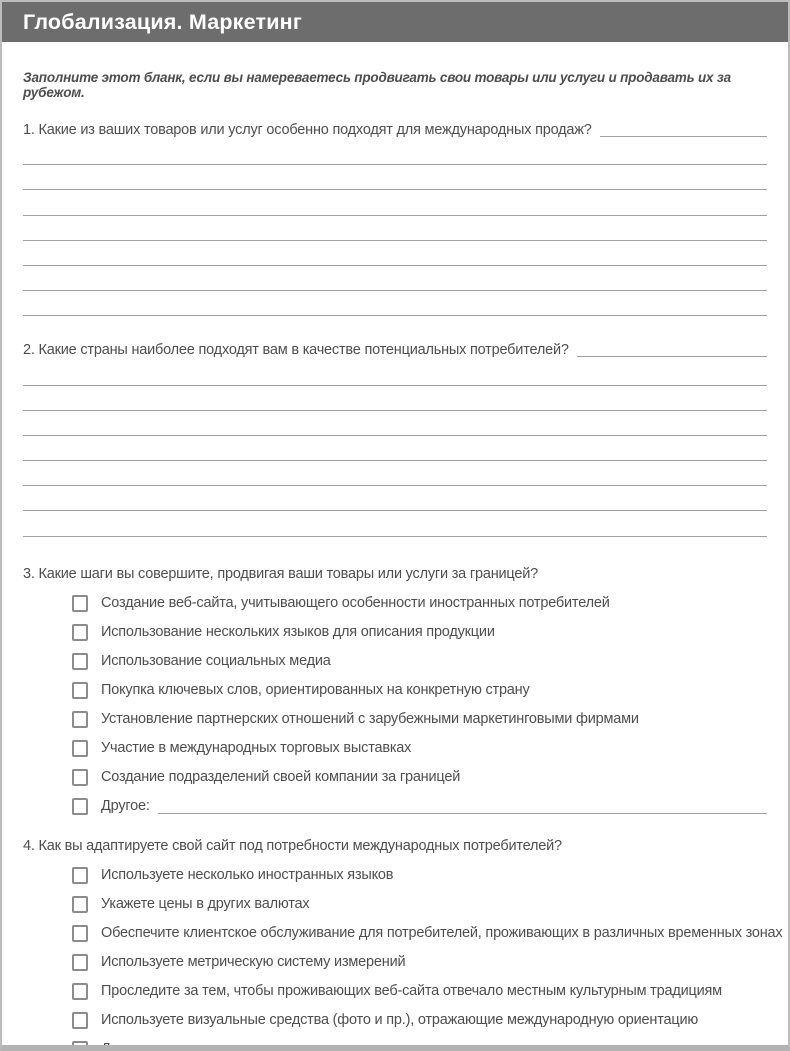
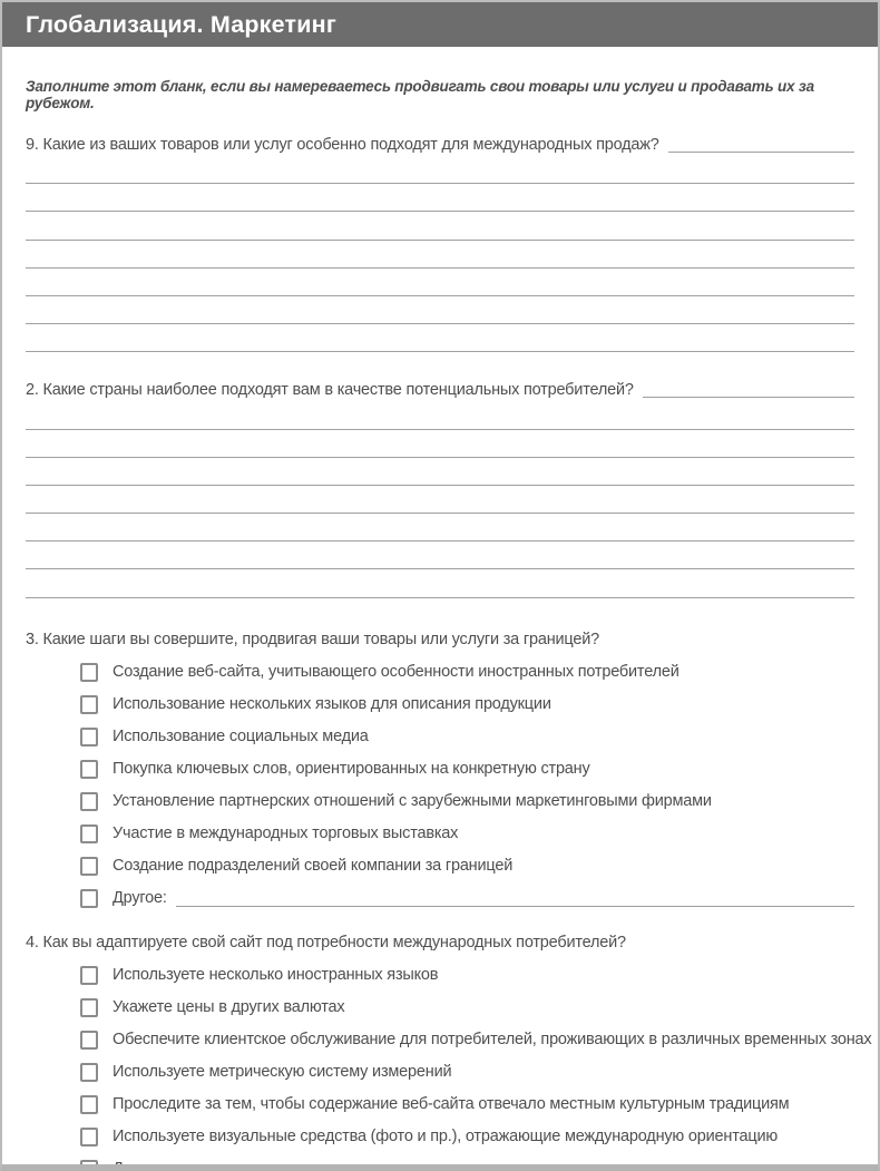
  Глобализация. Маркетинг
  Заполните этот бланк, если вы намереваетесь продвигать свои товары или услуги и продавать их за рубежом.
- 1. Какие из ваших товаров или услуг особенно подходят для международных продаж?
+ 9. Какие из ваших товаров или услуг особенно подходят для международных продаж?
  2. Какие страны наиболее подходят вам в качестве потенциальных потребителей?
  3. Какие шаги вы совершите, продвигая ваши товары или услуги за границей?
  Создание веб-сайта, учитывающего особенности иностранных потребителей
  Использование нескольких языков для описания продукции
  Использование социальных медиа
  Покупка ключевых слов, ориентированных на конкретную страну
  Установление партнерских отношений с зарубежными маркетинговыми фирмами
  Участие в международных торговых выставках
  Создание подразделений своей компании за границей
  Другое:
  4. Как вы адаптируете свой сайт под потребности международных потребителей?
  Используете несколько иностранных языков
  Укажете цены в других валютах
  Обеспечите клиентское обслуживание для потребителей, проживающих в различных временных зонах
  Используете метрическую систему измерений
- Проследите за тем, чтобы проживающих веб-сайта отвечало местным культурным традициям
+ Проследите за тем, чтобы содержание веб-сайта отвечало местным культурным традициям
  Используете визуальные средства (фото и пр.), отражающие международную ориентацию
